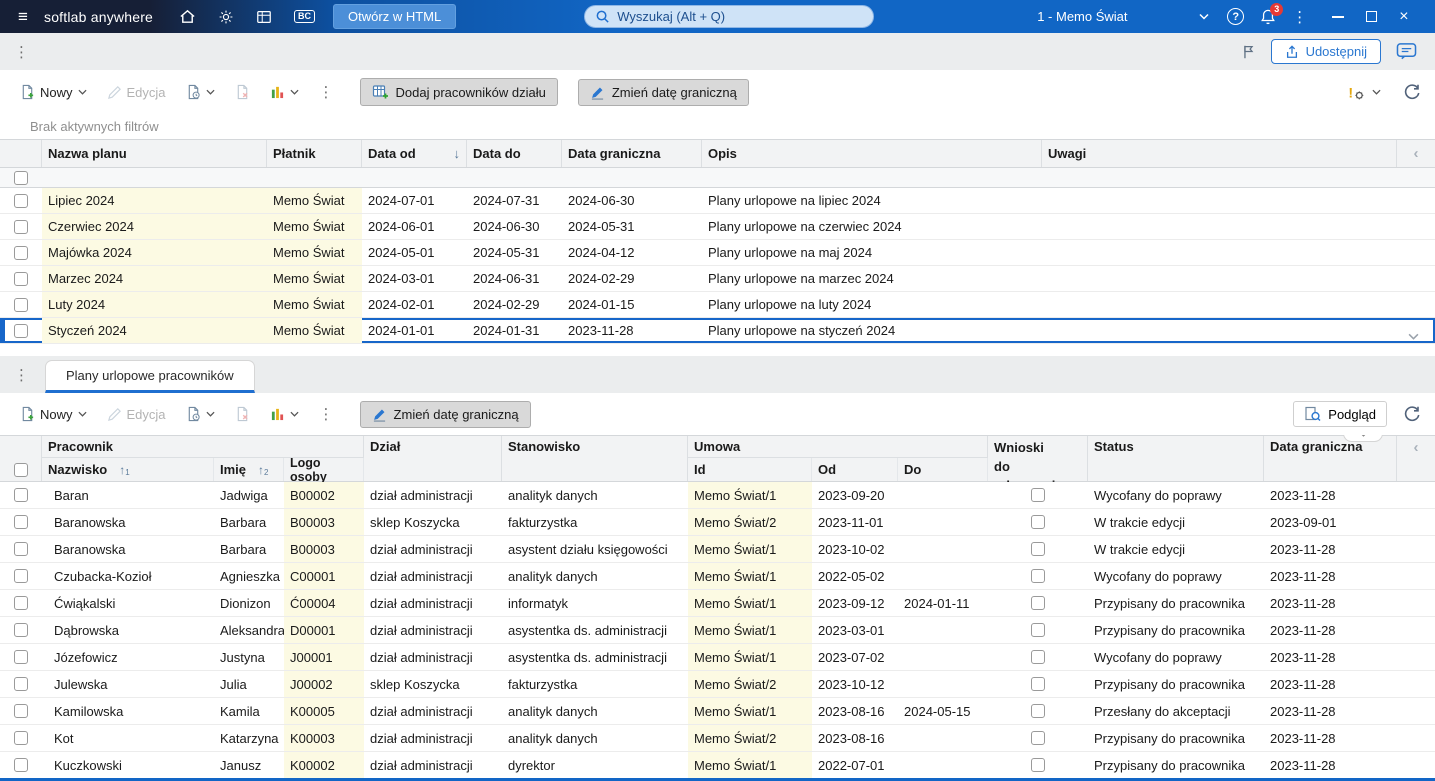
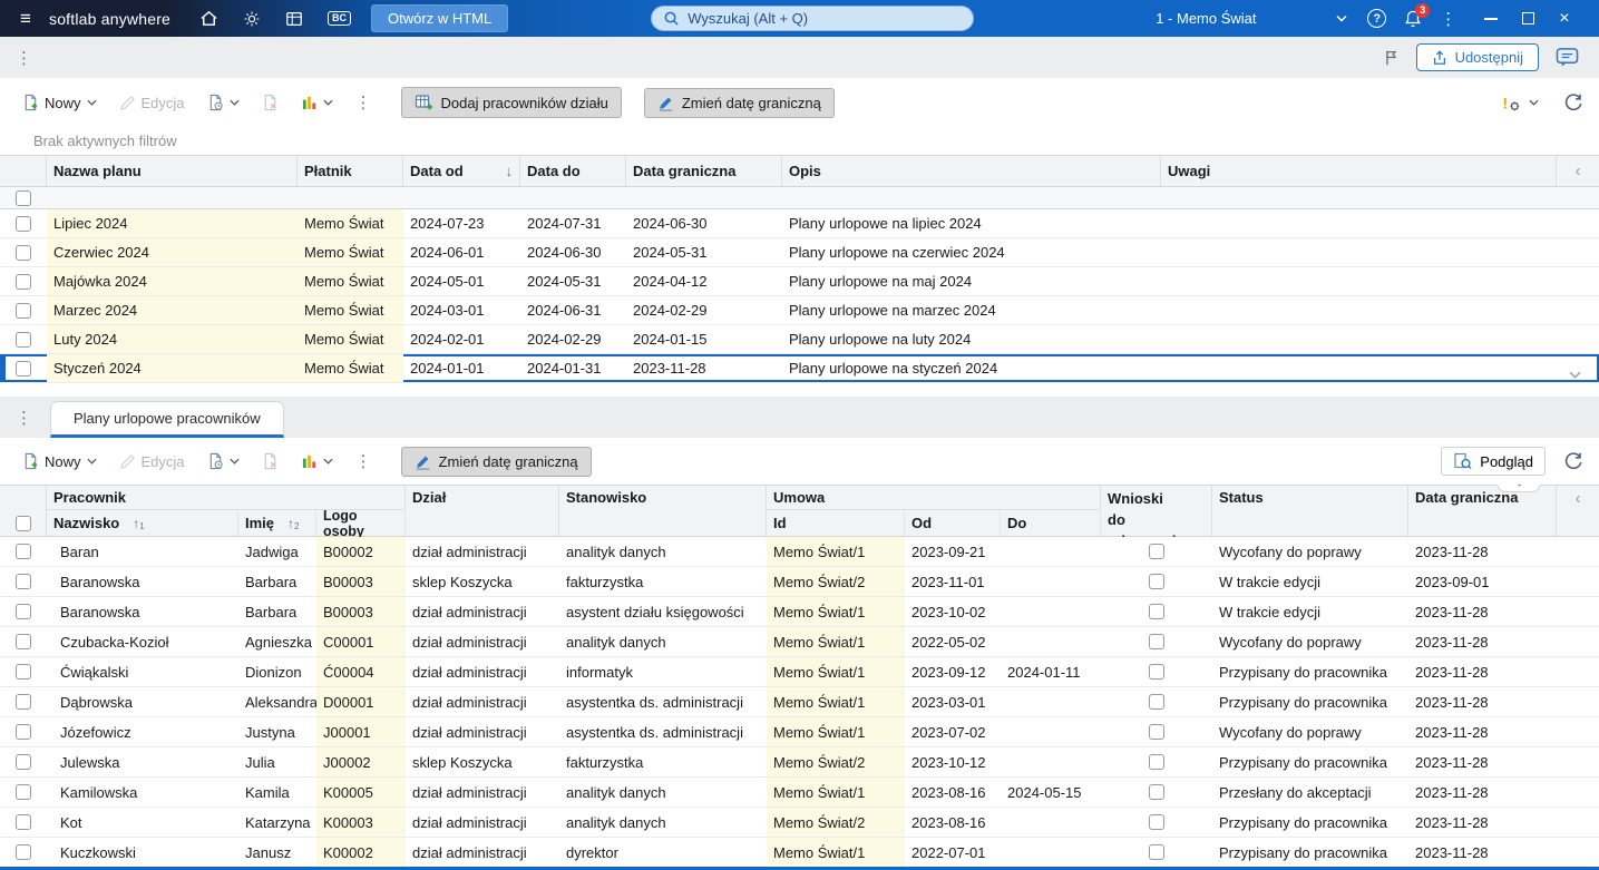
  ≡
  softlab anywhere
  BC
  Otwórz w HTML
  Wyszukaj (Alt + Q)
  1 - Memo Świat
  ?
  3
  ⋮
  ×
  ⋮
  Udostępnij
  Nowy
  Edycja
  ⋮
  Dodaj pracowników działu
  Zmień datę graniczną
  !
  Brak aktywnych filtrów
  Nazwa planu
  Płatnik
  Data od
  ↓
  Data do
  Data graniczna
  Opis
  Uwagi
  ‹
  Lipiec 2024
  Memo Świat
- 2024-07-01
+ 2024-07-23
  2024-07-31
  2024-06-30
  Plany urlopowe na lipiec 2024
  Czerwiec 2024
  Memo Świat
  2024-06-01
  2024-06-30
  2024-05-31
  Plany urlopowe na czerwiec 2024
  Majówka 2024
  Memo Świat
  2024-05-01
  2024-05-31
  2024-04-12
  Plany urlopowe na maj 2024
  Marzec 2024
  Memo Świat
  2024-03-01
  2024-06-31
  2024-02-29
  Plany urlopowe na marzec 2024
  Luty 2024
  Memo Świat
  2024-02-01
  2024-02-29
  2024-01-15
  Plany urlopowe na luty 2024
  Styczeń 2024
  Memo Świat
  2024-01-01
  2024-01-31
  2023-11-28
  Plany urlopowe na styczeń 2024
  ⋮
  Plany urlopowe pracowników
  Nowy
  Edycja
  ⋮
  Zmień datę graniczną
  Podgląd
  Pracownik
  Dział
  Stanowisko
  Umowa
  Wnioski
  Status
  Data graniczna
  ‹
  Nazwisko
  ↑
  1
  Imię
  ↑
  2
  Logo osoby
  Id
  Od
  Do
  Baran
  Jadwiga
  B00002
  dział administracji
  analityk danych
  Memo Świat/1
- 2023-09-20
+ 2023-09-21
  Wycofany do poprawy
  2023-11-28
  Baranowska
  Barbara
  B00003
  sklep Koszycka
  fakturzystka
  Memo Świat/2
  2023-11-01
  W trakcie edycji
  2023-09-01
  Baranowska
  Barbara
  B00003
  dział administracji
  asystent działu księgowości
  Memo Świat/1
  2023-10-02
  W trakcie edycji
  2023-11-28
  Czubacka-Kozioł
  Agnieszka
  C00001
  dział administracji
  analityk danych
  Memo Świat/1
  2022-05-02
  Wycofany do poprawy
  2023-11-28
  Ćwiąkalski
  Dionizon
  Ć00004
  dział administracji
  informatyk
  Memo Świat/1
  2023-09-12
  2024-01-11
  Przypisany do pracownika
  2023-11-28
  Dąbrowska
  Aleksandra
  D00001
  dział administracji
  asystentka ds. administracji
  Memo Świat/1
  2023-03-01
  Przypisany do pracownika
  2023-11-28
  Józefowicz
  Justyna
  J00001
  dział administracji
  asystentka ds. administracji
  Memo Świat/1
  2023-07-02
  Wycofany do poprawy
  2023-11-28
  Julewska
  Julia
  J00002
  sklep Koszycka
  fakturzystka
  Memo Świat/2
  2023-10-12
  Przypisany do pracownika
  2023-11-28
  Kamilowska
  Kamila
  K00005
  dział administracji
  analityk danych
  Memo Świat/1
  2023-08-16
  2024-05-15
  Przesłany do akceptacji
  2023-11-28
  Kot
  Katarzyna
  K00003
  dział administracji
  analityk danych
  Memo Świat/2
  2023-08-16
  Przypisany do pracownika
  2023-11-28
  Kuczkowski
  Janusz
  K00002
  dział administracji
  dyrektor
  Memo Świat/1
  2022-07-01
  Przypisany do pracownika
  2023-11-28
